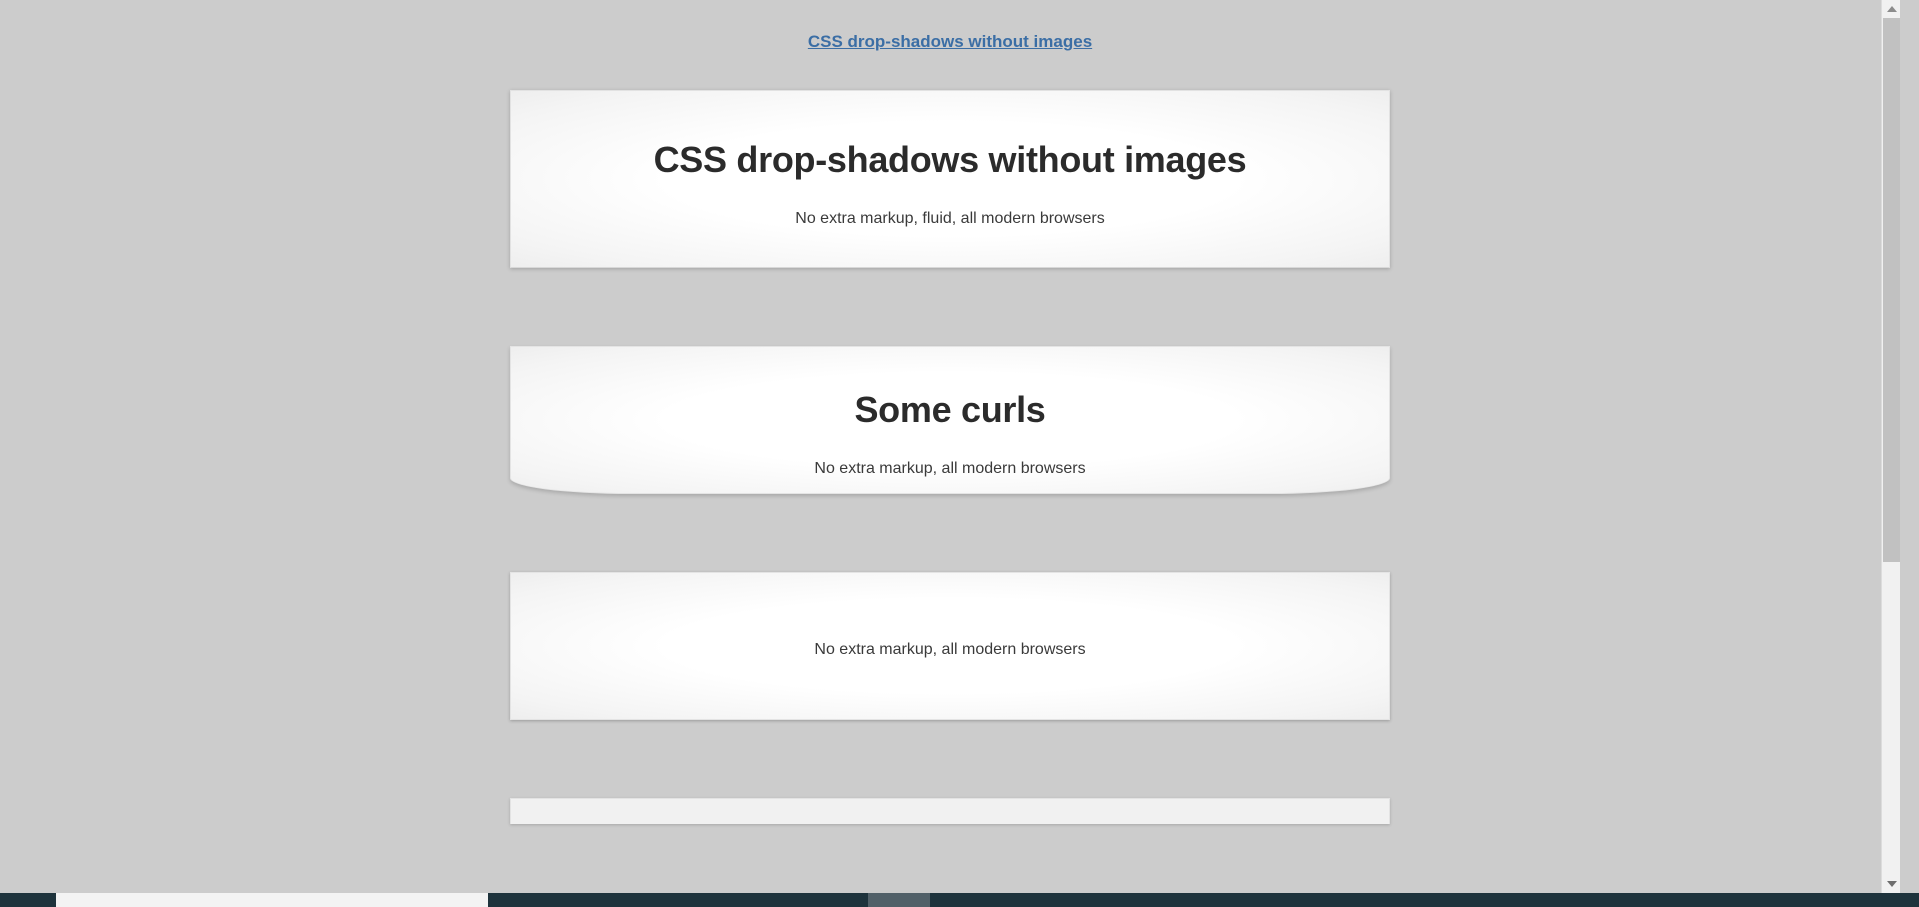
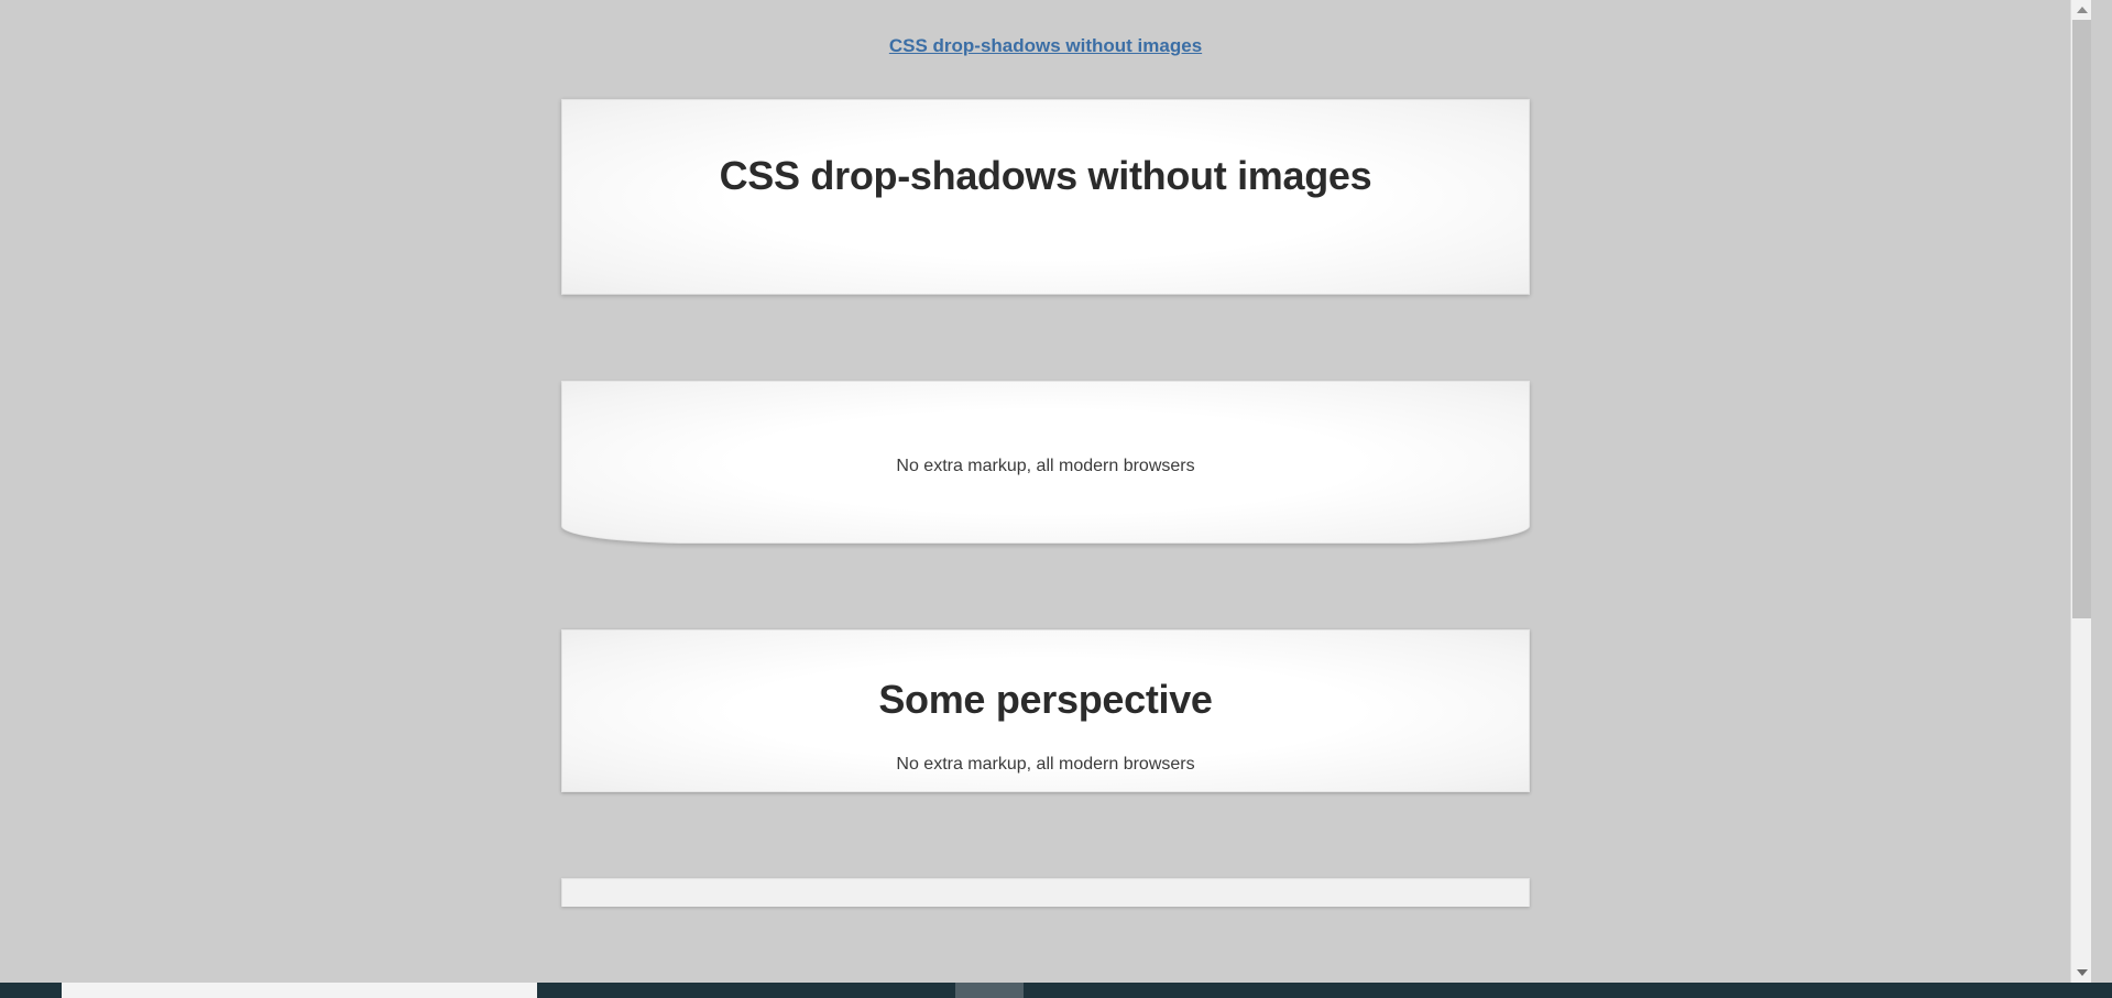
  CSS drop-shadows without images
  CSS drop-shadows without images
- No extra markup, fluid, all modern browsers
- Some curls
  No extra markup, all modern browsers
+ Some perspective
  No extra markup, all modern browsers
